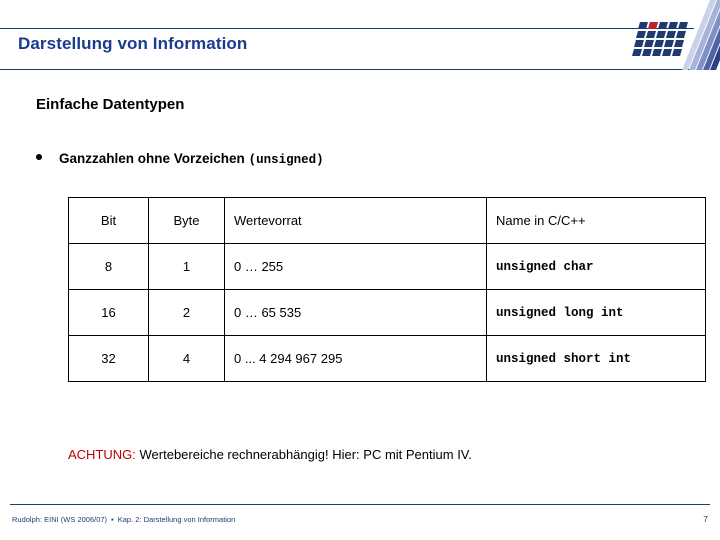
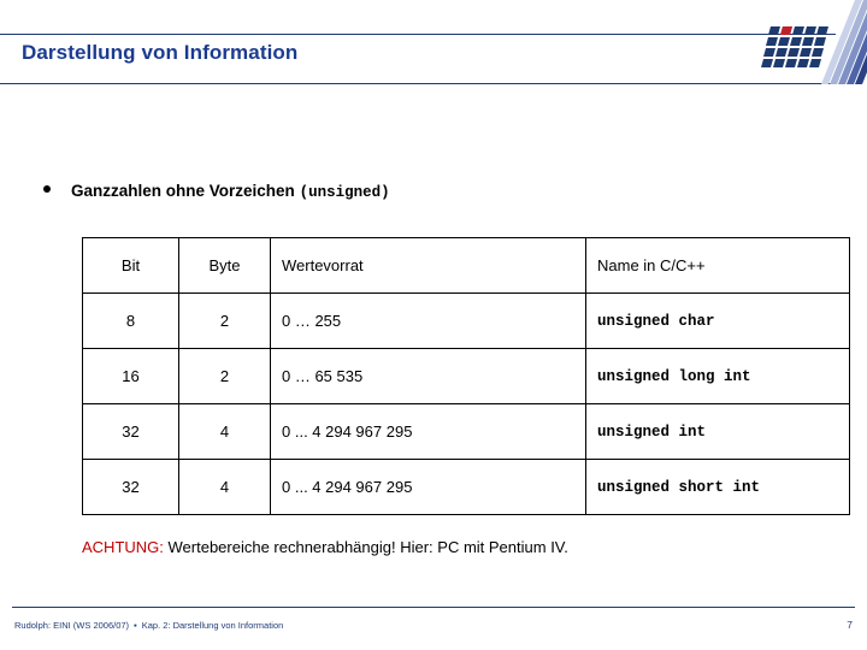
  Darstellung von Information
- Einfache Datentypen
  Ganzzahlen ohne Vorzeichen (unsigned)
  Bit	Byte	Wertevorrat	Name in C/C++
- 8	1	0 … 255	unsigned char
+ 8	2	0 … 255	unsigned char
  16	2	0 … 65 535	unsigned long int
+ 32	4	0 ... 4 294 967 295	unsigned int
  32	4	0 ... 4 294 967 295	unsigned short int
  ACHTUNG: Wertebereiche rechnerabhängig! Hier: PC mit Pentium IV.
  Rudolph: EINI (WS 2006/07) ▪ Kap. 2: Darstellung von Information
  7
